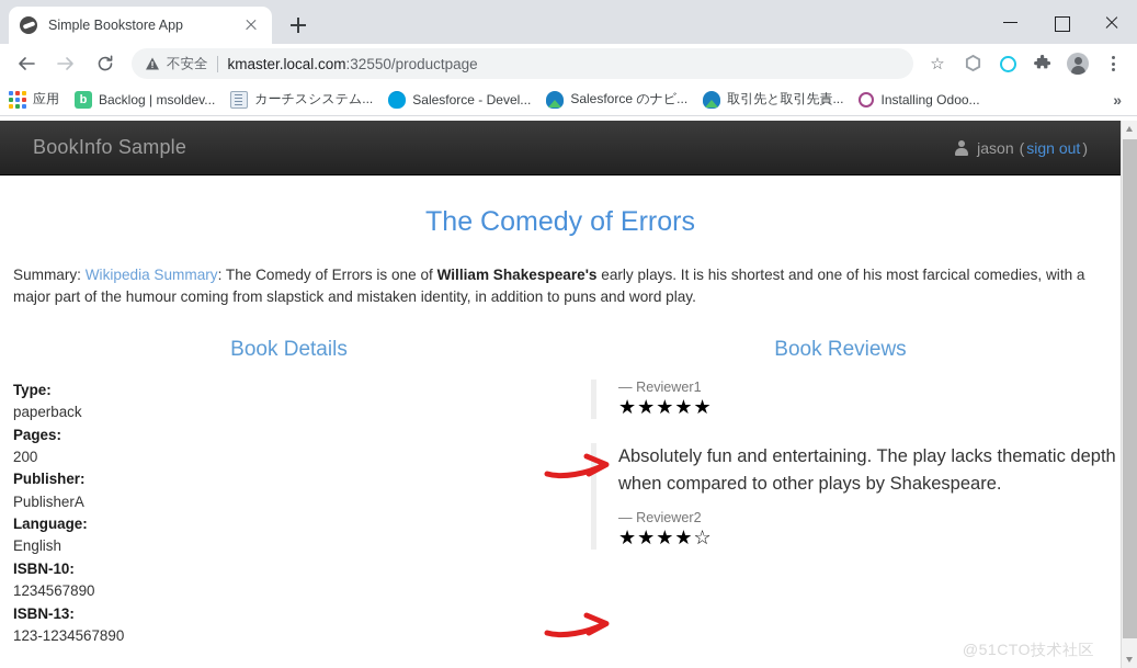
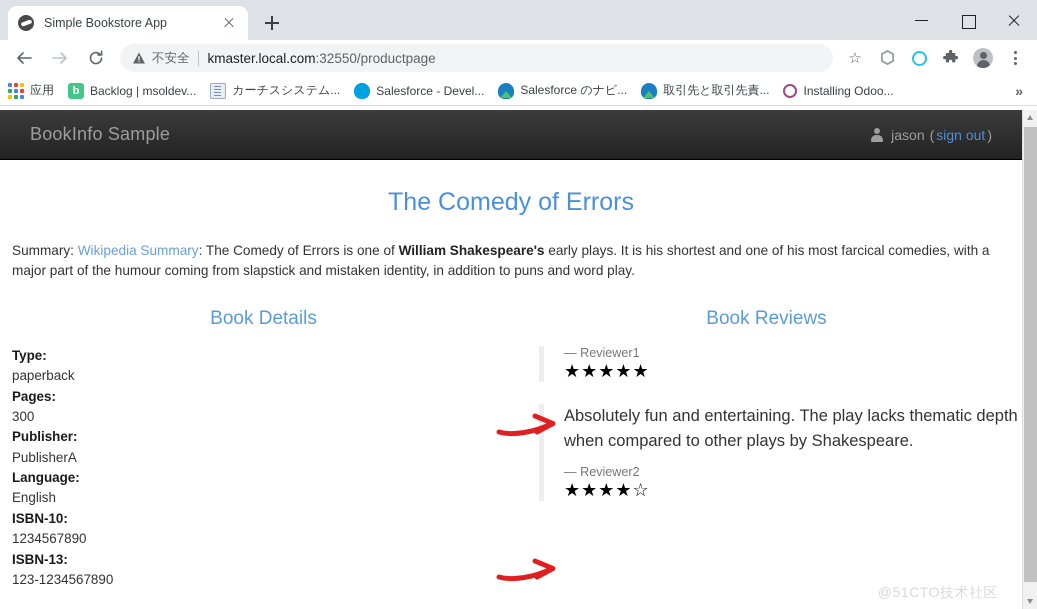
  Simple Bookstore App
  不安全
  kmaster.local.com:32550/productpage
  ☆
  应用
  b
  Backlog | msoldev...
  カーチスシステム...
  Salesforce - Devel...
  Salesforce のナビ...
  取引先と取引先責...
  Installing Odoo...
  »
  BookInfo Sample
  jason
  (
  sign out
  )
  The Comedy of Errors
  Summary: Wikipedia Summary: The Comedy of Errors is one of William Shakespeare's early plays. It is his shortest and one of his most farcical comedies, with a major part of the humour coming from slapstick and mistaken identity, in addition to puns and word play.
  Book Details
  Type:
  paperback
  Pages:
- 200
+ 300
  Publisher:
  PublisherA
  Language:
  English
  ISBN-10:
  1234567890
  ISBN-13:
  123-1234567890
  Book Reviews
  — Reviewer1
  ★★★★★
  Absolutely fun and entertaining. The play lacks thematic depth when compared to other plays by Shakespeare.
  — Reviewer2
  ★★★★☆
  @51CTO技术社区
